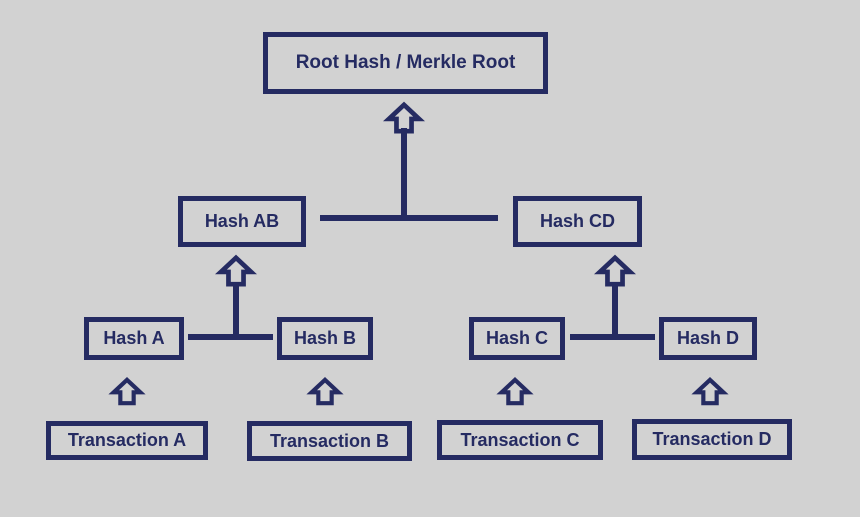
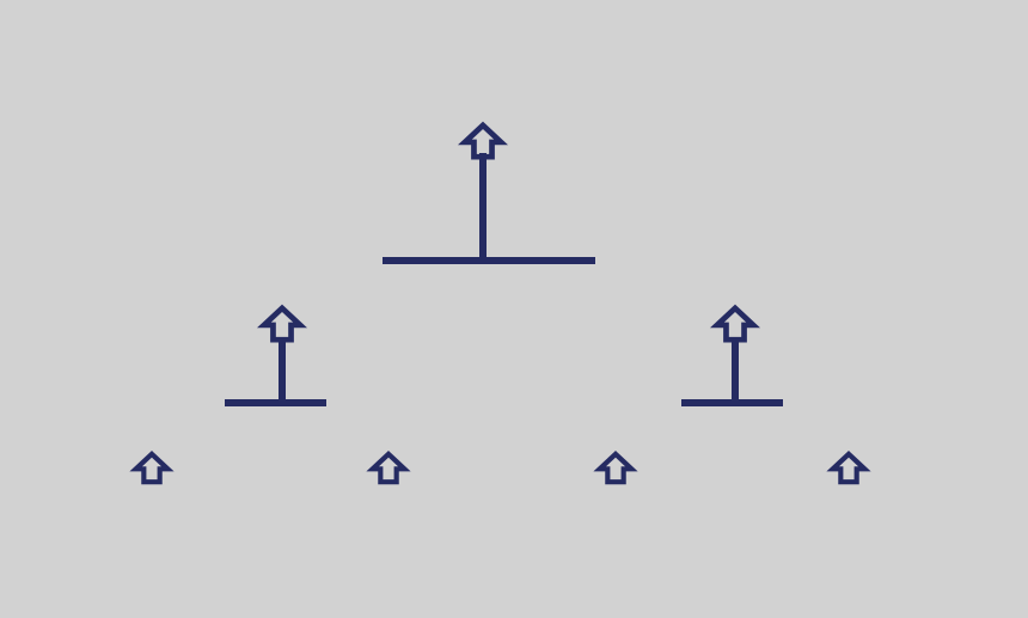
- Root Hash / Merkle Root
- Hash AB
- Hash CD
- Hash A
- Hash B
- Hash C
- Hash D
- Transaction A
- Transaction B
- Transaction C
- Transaction D
